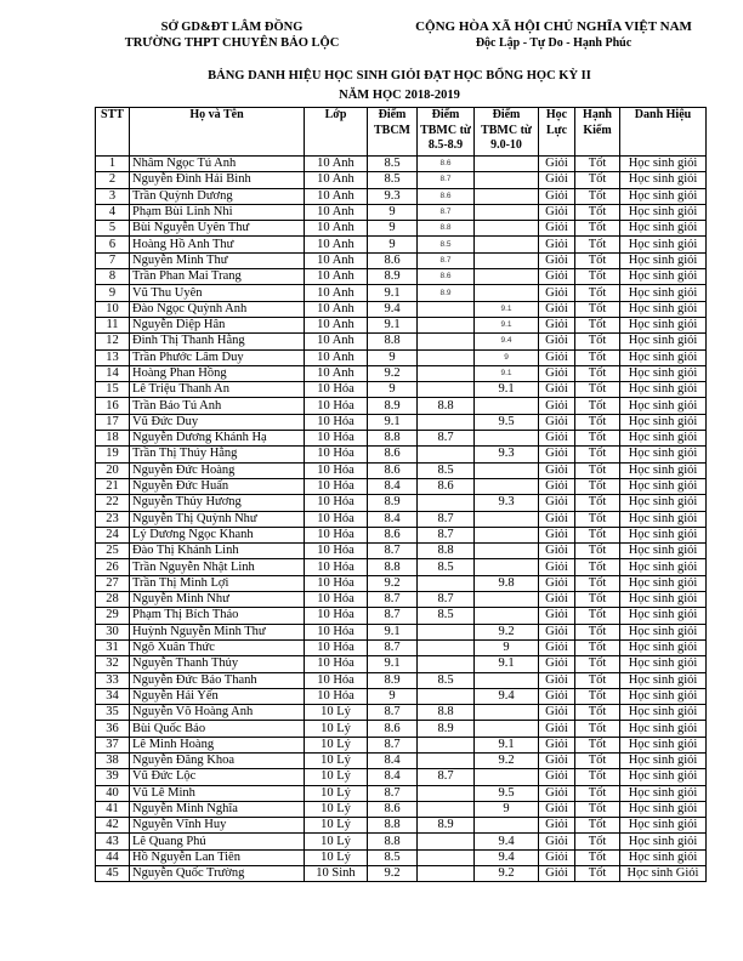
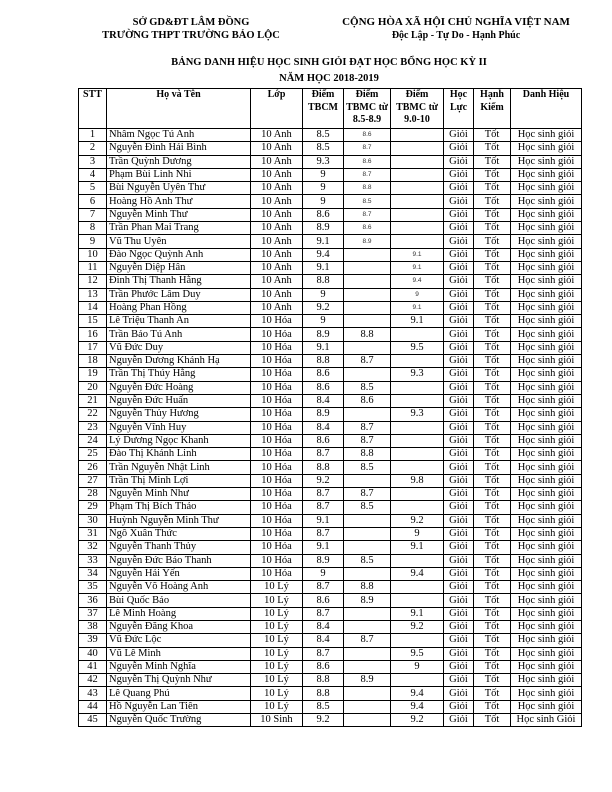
  SỞ GD&ĐT LÂM ĐỒNG
- TRƯỜNG THPT CHUYÊN BẢO LỘC
+ TRƯỜNG THPT TRƯỜNG BẢO LỘC
  CỘNG HÒA XÃ HỘI CHỦ NGHĨA VIỆT NAM
  Độc Lập - Tự Do - Hạnh Phúc
  BẢNG DANH HIỆU HỌC SINH GIỎI ĐẠT HỌC BỔNG HỌC KỲ II
  NĂM HỌC 2018-2019
  STT	Họ và Tên	Lớp	Điểm TBCM	Điểm TBMC từ 8.5-8.9	Điểm TBMC từ 9.0-10	Học Lực	Hạnh Kiểm	Danh Hiệu
  1	Nhâm Ngọc Tú Anh	10 Anh	8.5			Giỏi	Tốt	Học sinh giỏi
  2	Nguyễn Đình Hải Bình	10 Anh	8.5			Giỏi	Tốt	Học sinh giỏi
  3	Trần Quỳnh Dương	10 Anh	9.3			Giỏi	Tốt	Học sinh giỏi
  4	Phạm Bùi Linh Nhi	10 Anh	9			Giỏi	Tốt	Học sinh giỏi
  5	Bùi Nguyễn Uyên Thư	10 Anh	9			Giỏi	Tốt	Học sinh giỏi
  6	Hoàng Hồ Anh Thư	10 Anh	9			Giỏi	Tốt	Học sinh giỏi
  7	Nguyễn Minh Thư	10 Anh	8.6			Giỏi	Tốt	Học sinh giỏi
  8	Trần Phan Mai Trang	10 Anh	8.9			Giỏi	Tốt	Học sinh giỏi
  9	Vũ Thu Uyên	10 Anh	9.1			Giỏi	Tốt	Học sinh giỏi
  10	Đào Ngọc Quỳnh Anh	10 Anh	9.4			Giỏi	Tốt	Học sinh giỏi
  11	Nguyễn Diệp Hân	10 Anh	9.1			Giỏi	Tốt	Học sinh giỏi
  12	Đinh Thị Thanh Hằng	10 Anh	8.8			Giỏi	Tốt	Học sinh giỏi
  13	Trần Phước Lâm Duy	10 Anh	9			Giỏi	Tốt	Học sinh giỏi
  14	Hoàng Phan Hồng	10 Anh	9.2			Giỏi	Tốt	Học sinh giỏi
  15	Lê Triệu Thanh An	10 Hóa	9		9.1	Giỏi	Tốt	Học sinh giỏi
  16	Trần Bảo Tú Anh	10 Hóa	8.9	8.8		Giỏi	Tốt	Học sinh giỏi
  17	Vũ Đức Duy	10 Hóa	9.1		9.5	Giỏi	Tốt	Học sinh giỏi
  18	Nguyễn Dương Khánh Hạ	10 Hóa	8.8	8.7		Giỏi	Tốt	Học sinh giỏi
  19	Trần Thị Thúy Hằng	10 Hóa	8.6		9.3	Giỏi	Tốt	Học sinh giỏi
  20	Nguyễn Đức Hoàng	10 Hóa	8.6	8.5		Giỏi	Tốt	Học sinh giỏi
  21	Nguyễn Đức Huấn	10 Hóa	8.4	8.6		Giỏi	Tốt	Học sinh giỏi
  22	Nguyễn Thủy Hương	10 Hóa	8.9		9.3	Giỏi	Tốt	Học sinh giỏi
- 23	Nguyễn Thị Quỳnh Như	10 Hóa	8.4	8.7		Giỏi	Tốt	Học sinh giỏi
+ 23	Nguyễn Vĩnh Huy	10 Hóa	8.4	8.7		Giỏi	Tốt	Học sinh giỏi
  24	Lý Dương Ngọc Khanh	10 Hóa	8.6	8.7		Giỏi	Tốt	Học sinh giỏi
  25	Đào Thị Khánh Linh	10 Hóa	8.7	8.8		Giỏi	Tốt	Học sinh giỏi
  26	Trần Nguyễn Nhật Linh	10 Hóa	8.8	8.5		Giỏi	Tốt	Học sinh giỏi
  27	Trần Thị Minh Lợi	10 Hóa	9.2		9.8	Giỏi	Tốt	Học sinh giỏi
  28	Nguyễn Minh Như	10 Hóa	8.7	8.7		Giỏi	Tốt	Học sinh giỏi
  29	Phạm Thị Bích Thảo	10 Hóa	8.7	8.5		Giỏi	Tốt	Học sinh giỏi
  30	Huỳnh Nguyễn Minh Thư	10 Hóa	9.1		9.2	Giỏi	Tốt	Học sinh giỏi
  31	Ngô Xuân Thức	10 Hóa	8.7		9	Giỏi	Tốt	Học sinh giỏi
  32	Nguyễn Thanh Thủy	10 Hóa	9.1		9.1	Giỏi	Tốt	Học sinh giỏi
  33	Nguyễn Đức Bảo Thanh	10 Hóa	8.9	8.5		Giỏi	Tốt	Học sinh giỏi
  34	Nguyễn Hải Yến	10 Hóa	9		9.4	Giỏi	Tốt	Học sinh giỏi
  35	Nguyễn Võ Hoàng Anh	10 Lý	8.7	8.8		Giỏi	Tốt	Học sinh giỏi
  36	Bùi Quốc Bảo	10 Lý	8.6	8.9		Giỏi	Tốt	Học sinh giỏi
  37	Lê Minh Hoàng	10 Lý	8.7		9.1	Giỏi	Tốt	Học sinh giỏi
  38	Nguyễn Đăng Khoa	10 Lý	8.4		9.2	Giỏi	Tốt	Học sinh giỏi
  39	Vũ Đức Lộc	10 Lý	8.4	8.7		Giỏi	Tốt	Học sinh giỏi
  40	Vũ Lê Minh	10 Lý	8.7		9.5	Giỏi	Tốt	Học sinh giỏi
  41	Nguyễn Minh Nghĩa	10 Lý	8.6		9	Giỏi	Tốt	Học sinh giỏi
- 42	Nguyễn Vĩnh Huy	10 Lý	8.8	8.9		Giỏi	Tốt	Học sinh giỏi
+ 42	Nguyễn Thị Quỳnh Như	10 Lý	8.8	8.9		Giỏi	Tốt	Học sinh giỏi
  43	Lê Quang Phú	10 Lý	8.8		9.4	Giỏi	Tốt	Học sinh giỏi
  44	Hồ Nguyễn Lan Tiên	10 Lý	8.5		9.4	Giỏi	Tốt	Học sinh giỏi
  45	Nguyễn Quốc Trường	10 Sinh	9.2		9.2	Giỏi	Tốt	Học sinh Giỏi
